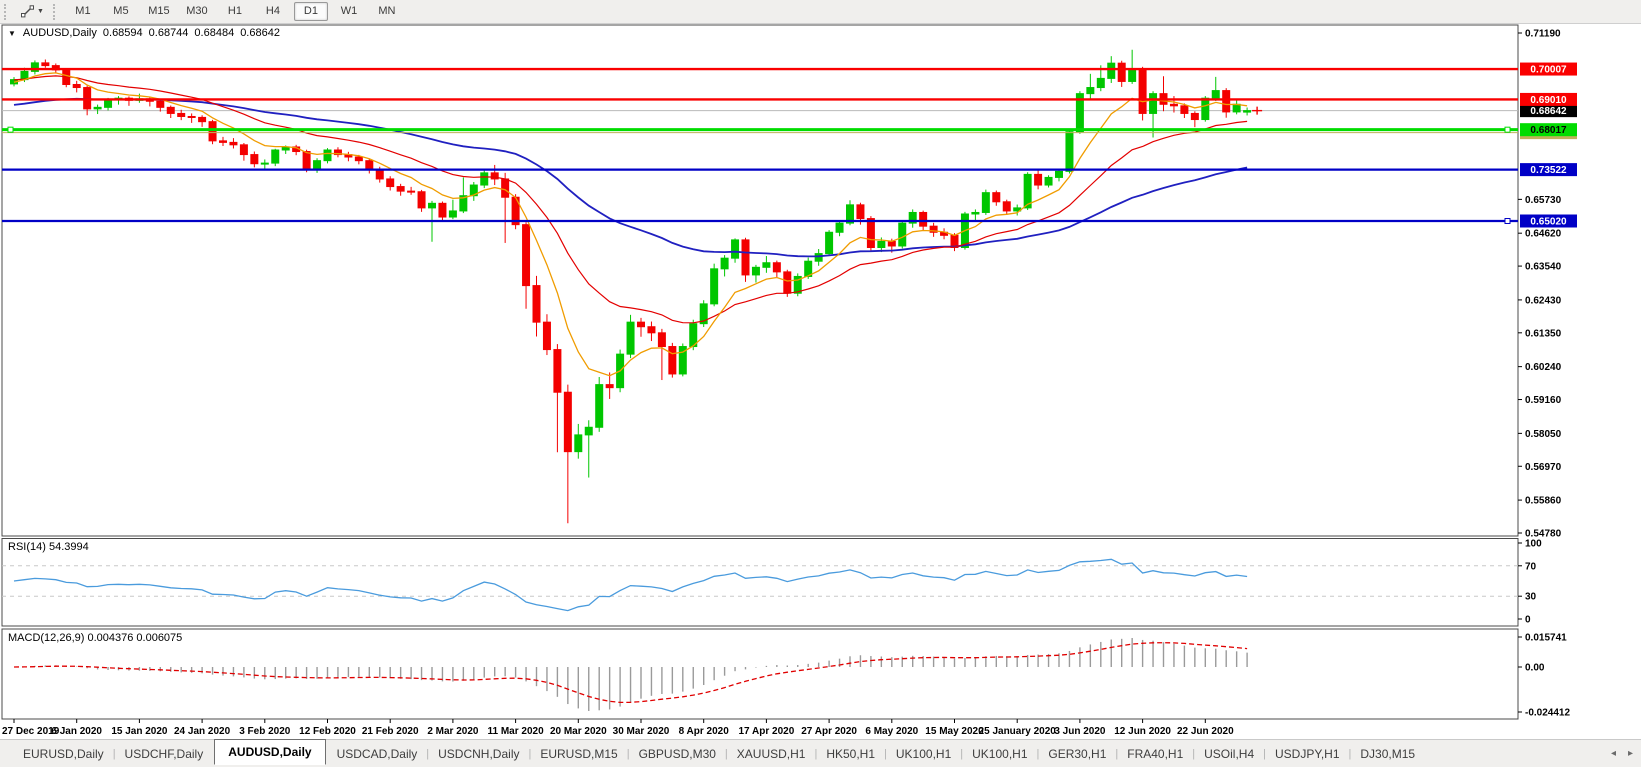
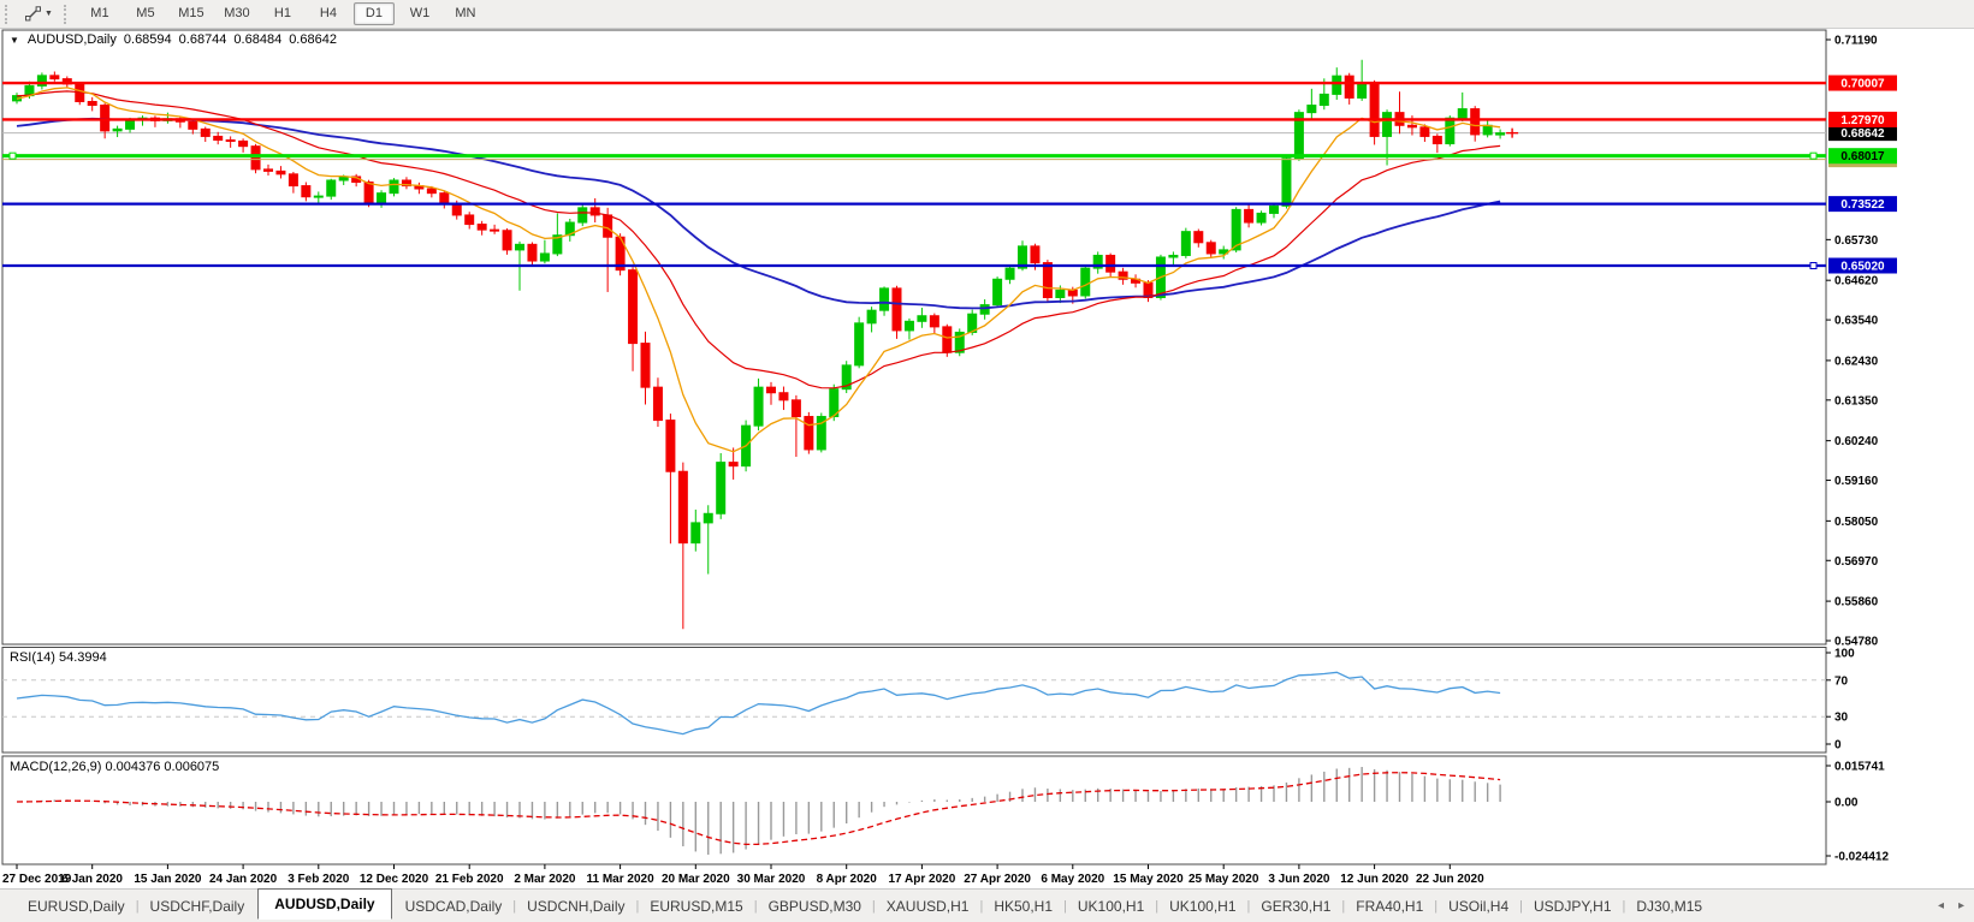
  M1
  M5
  M15
  M30
  H1
  H4
  D1
  W1
  MN
  0.71190
  0.65730
  0.64620
  0.63540
  0.62430
  0.61350
  0.60240
  0.59160
  0.58050
  0.56970
  0.55860
  0.54780
  0.68642
  0.70007
- 0.69010
+ 1.27970
  0.73522
  0.65020
  0.68017
  100
  70
  30
  0
  0.015741
  0.00
  -0.024412
  27 Dec 2019
  6 Jan 2020
  15 Jan 2020
  24 Jan 2020
  3 Feb 2020
- 12 Feb 2020
+ 12 Dec 2020
  21 Feb 2020
  2 Mar 2020
  11 Mar 2020
  20 Mar 2020
  30 Mar 2020
  8 Apr 2020
  17 Apr 2020
  27 Apr 2020
  6 May 2020
  15 May 2020
- 25 January 2020
+ 25 May 2020
  3 Jun 2020
  12 Jun 2020
  22 Jun 2020
  ▼
  AUDUSD,Daily
  0.68594
  0.68744
  0.68484
  0.68642
  RSI(14) 54.3994
  MACD(12,26,9) 0.004376 0.006075
  EURUSD,Daily
  |
  USDCHF,Daily
  AUDUSD,Daily
  USDCAD,Daily
  |
  USDCNH,Daily
  |
  EURUSD,M15
  |
  GBPUSD,M30
  |
  XAUUSD,H1
  |
  HK50,H1
  |
  UK100,H1
  |
  UK100,H1
  |
  GER30,H1
  |
  FRA40,H1
  |
  USOil,H4
  |
  USDJPY,H1
  |
  DJ30,M15
  ◂
  ▸
